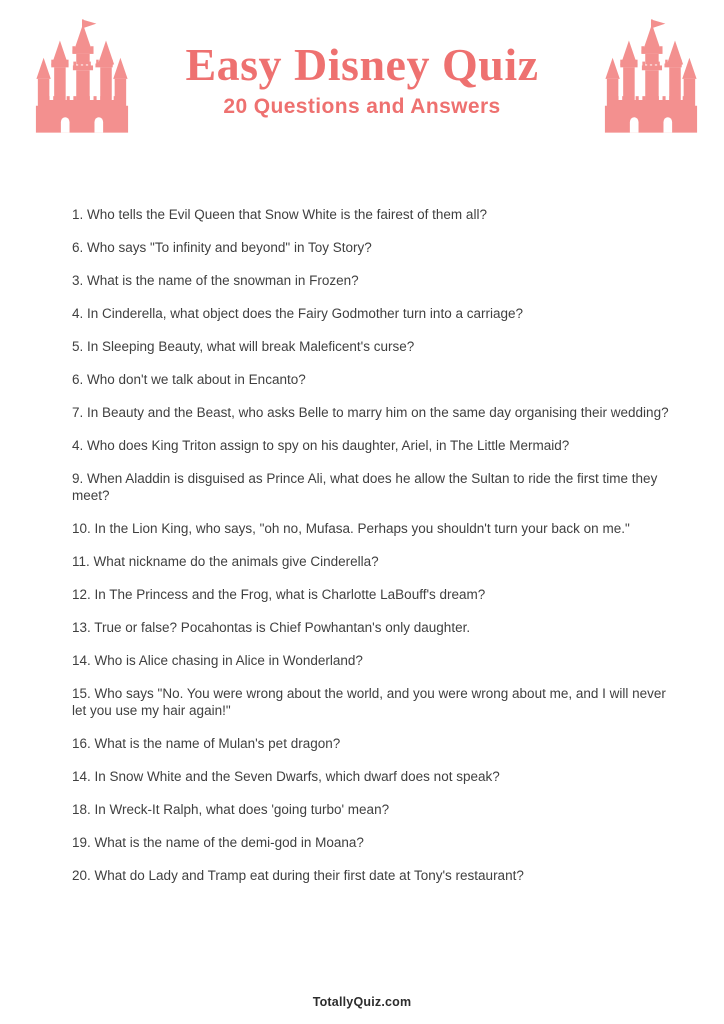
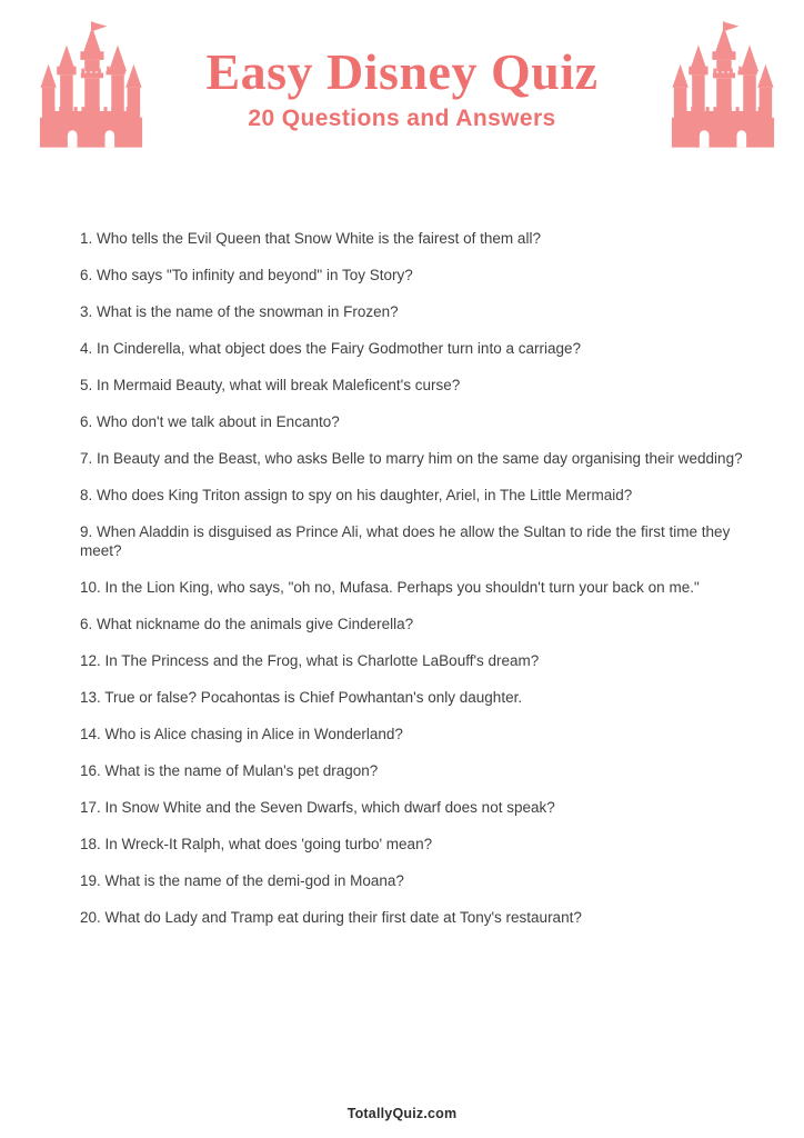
  Easy Disney Quiz
  20 Questions and Answers
  1. Who tells the Evil Queen that Snow White is the fairest of them all?
  6. Who says "To infinity and beyond" in Toy Story?
  3. What is the name of the snowman in Frozen?
  4. In Cinderella, what object does the Fairy Godmother turn into a carriage?
- 5. In Sleeping Beauty, what will break Maleficent's curse?
+ 5. In Mermaid Beauty, what will break Maleficent's curse?
  6. Who don't we talk about in Encanto?
  7. In Beauty and the Beast, who asks Belle to marry him on the same day organising their wedding?
- 4. Who does King Triton assign to spy on his daughter, Ariel, in The Little Mermaid?
+ 8. Who does King Triton assign to spy on his daughter, Ariel, in The Little Mermaid?
  9. When Aladdin is disguised as Prince Ali, what does he allow the Sultan to ride the first time they meet?
  10. In the Lion King, who says, "oh no, Mufasa. Perhaps you shouldn't turn your back on me."
- 11. What nickname do the animals give Cinderella?
+ 6. What nickname do the animals give Cinderella?
  12. In The Princess and the Frog, what is Charlotte LaBouff's dream?
  13. True or false? Pocahontas is Chief Powhantan's only daughter.
  14. Who is Alice chasing in Alice in Wonderland?
- 15. Who says "No. You were wrong about the world, and you were wrong about me, and I will never let you use my hair again!"
  16. What is the name of Mulan's pet dragon?
- 14. In Snow White and the Seven Dwarfs, which dwarf does not speak?
+ 17. In Snow White and the Seven Dwarfs, which dwarf does not speak?
  18. In Wreck-It Ralph, what does 'going turbo' mean?
  19. What is the name of the demi-god in Moana?
  20. What do Lady and Tramp eat during their first date at Tony's restaurant?
  TotallyQuiz.com
